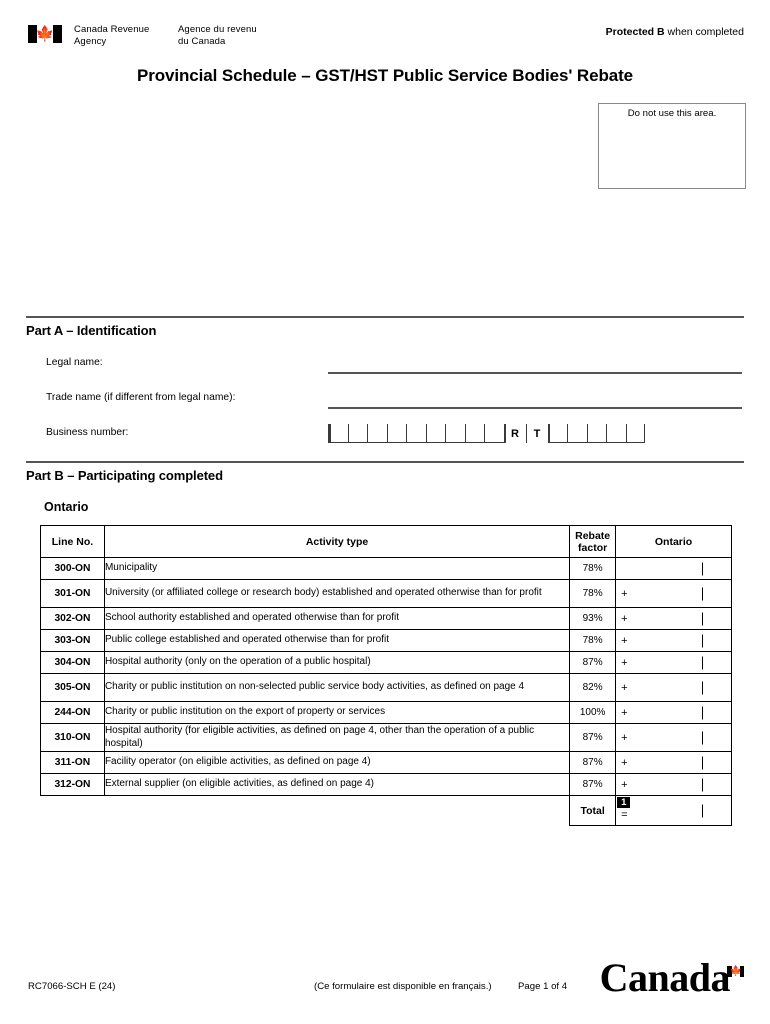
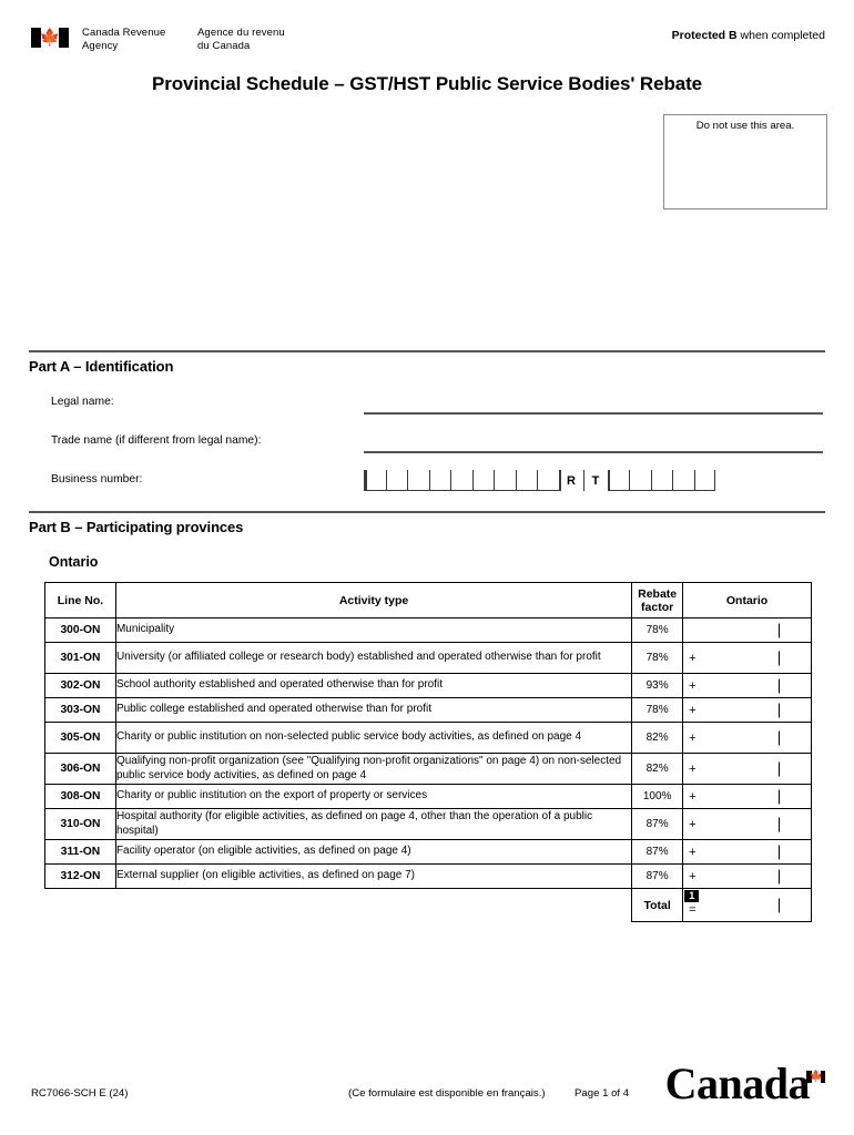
  🍁
  Canada Revenue
  Agency
  Agence du revenu
  du Canada
  Protected B when completed
  Provincial Schedule – GST/HST Public Service Bodies' Rebate
  Do not use this area.
  Part A – Identification
  Legal name:
  Trade name (if different from legal name):
  Business number:
  R
  T
- Part B – Participating completed
+ Part B – Participating provinces
  Ontario
  Line No.	Activity type	Rebate factor	Ontario
  300-ON	Municipality	78%
  301-ON	University (or affiliated college or research body) established and operated otherwise than for profit	78%	+
  302-ON	School authority established and operated otherwise than for profit	93%	+
  303-ON	Public college established and operated otherwise than for profit	78%	+
- 304-ON	Hospital authority (only on the operation of a public hospital)	87%	+
  305-ON	Charity or public institution on non-selected public service body activities, as defined on page 4	82%	+
+ 306-ON	Qualifying non-profit organization (see "Qualifying non-profit organizations" on page 4) on non-selected public service body activities, as defined on page 4	82%	+
- 244-ON	Charity or public institution on the export of property or services	100%	+
+ 308-ON	Charity or public institution on the export of property or services	100%	+
  310-ON	Hospital authority (for eligible activities, as defined on page 4, other than the operation of a public hospital)	87%	+
  311-ON	Facility operator (on eligible activities, as defined on page 4)	87%	+
- 312-ON	External supplier (on eligible activities, as defined on page 4)	87%	+
+ 312-ON	External supplier (on eligible activities, as defined on page 7)	87%	+
  		Total	1 =
  RC7066-SCH E (24)
  (Ce formulaire est disponible en français.)
  Page 1 of 4
  Canada
  🍁
